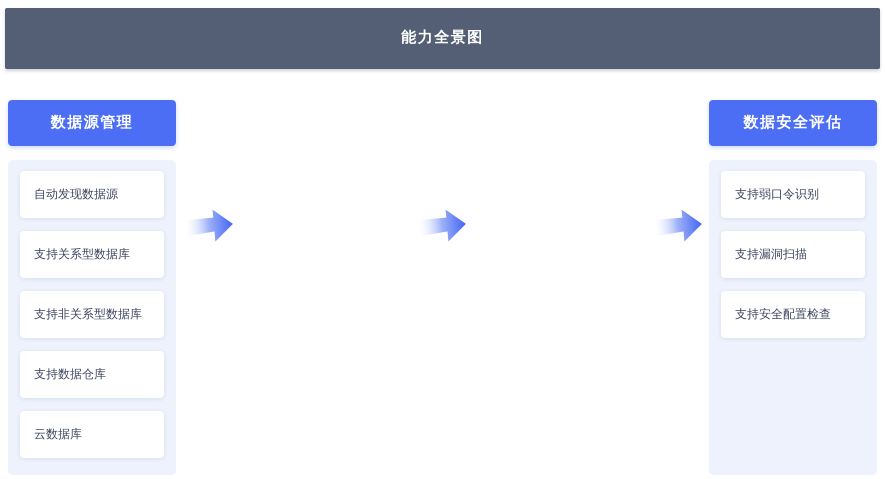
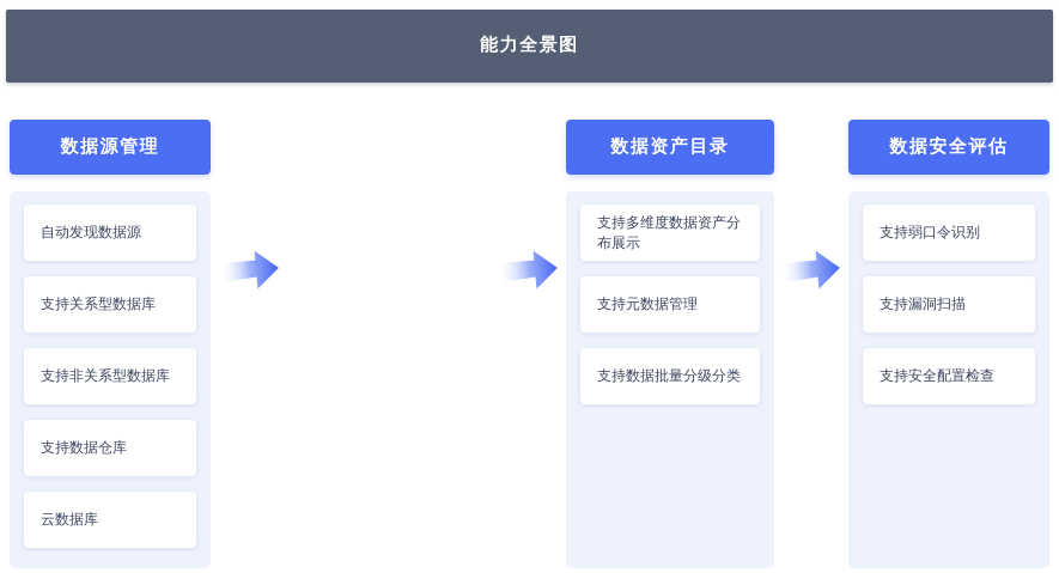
  能力全景图
  数据源管理
  自动发现数据源
  支持关系型数据库
  支持非关系型数据库
  支持数据仓库
  云数据库
+ 数据资产目录
+ 支持多维度数据资产分布展示
+ 支持元数据管理
+ 支持数据批量分级分类
  数据安全评估
  支持弱口令识别
  支持漏洞扫描
  支持安全配置检查
